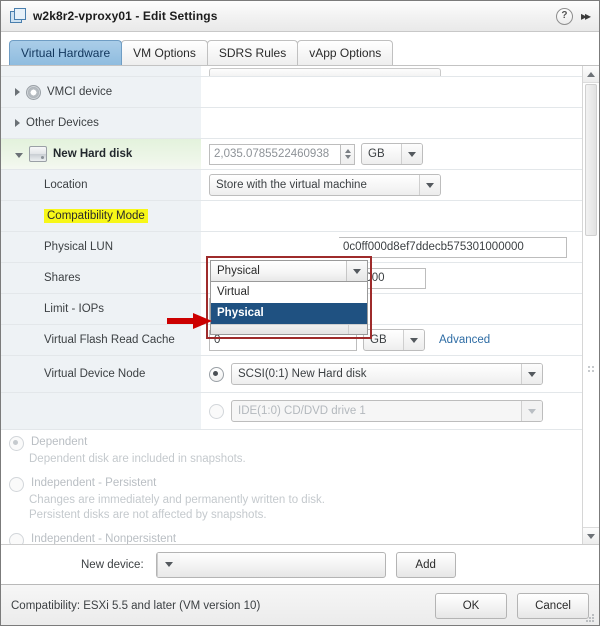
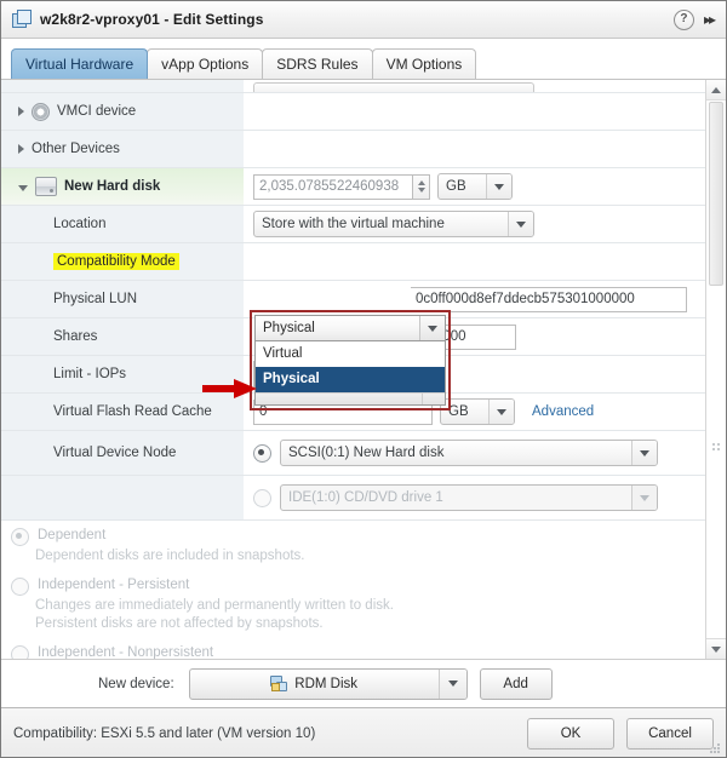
  w2k8r2-vproxy01 - Edit Settings
  ?
  ▸▸
  Virtual Hardware
- VM Options
+ vApp Options
  SDRS Rules
- vApp Options
+ VM Options
  VMCI device
  Other Devices
  New Hard disk
  2,035.0785522460938
  GB
  Location
  Store with the virtual machine
  Compatibility Mode
  Physical LUN
  0c0ff000d8ef7ddecb575301000000
  Shares
  000
  Limit - IOPs
  Virtual Flash Read Cache
  0
  GB
  Advanced
  Virtual Device Node
  SCSI(0:1) New Hard disk
  IDE(1:0) CD/DVD drive 1
  Dependent
- Dependent disk are included in snapshots.
+ Dependent disks are included in snapshots.
  Independent - Persistent
  Changes are immediately and permanently written to disk. Persistent disks are not affected by snapshots.
  Independent - Nonpersistent
  Physical
  Virtual
  Physical
  New device:
+ RDM Disk
  Add
  Compatibility: ESXi 5.5 and later (VM version 10)
  OK
  Cancel
